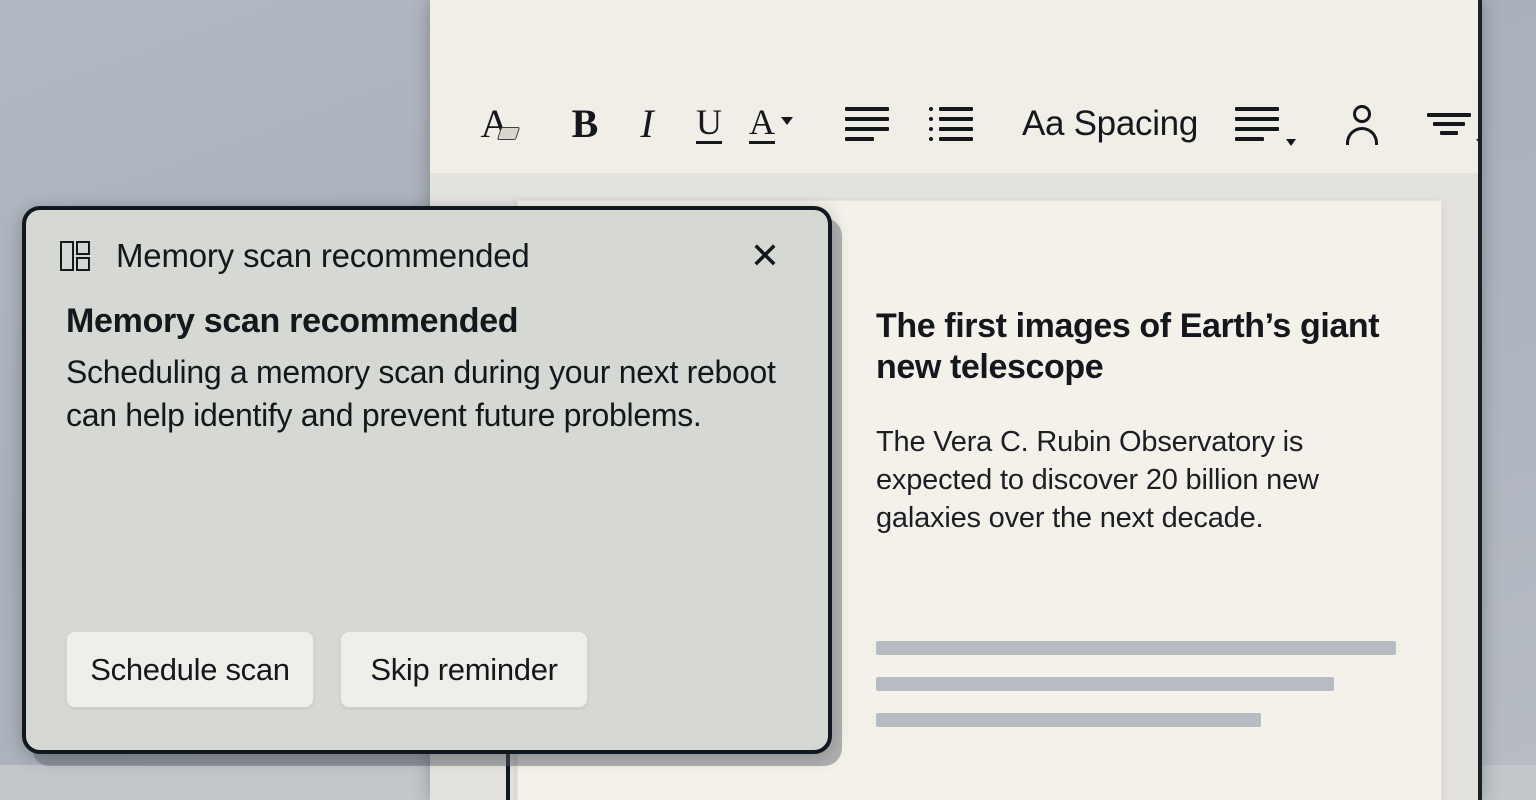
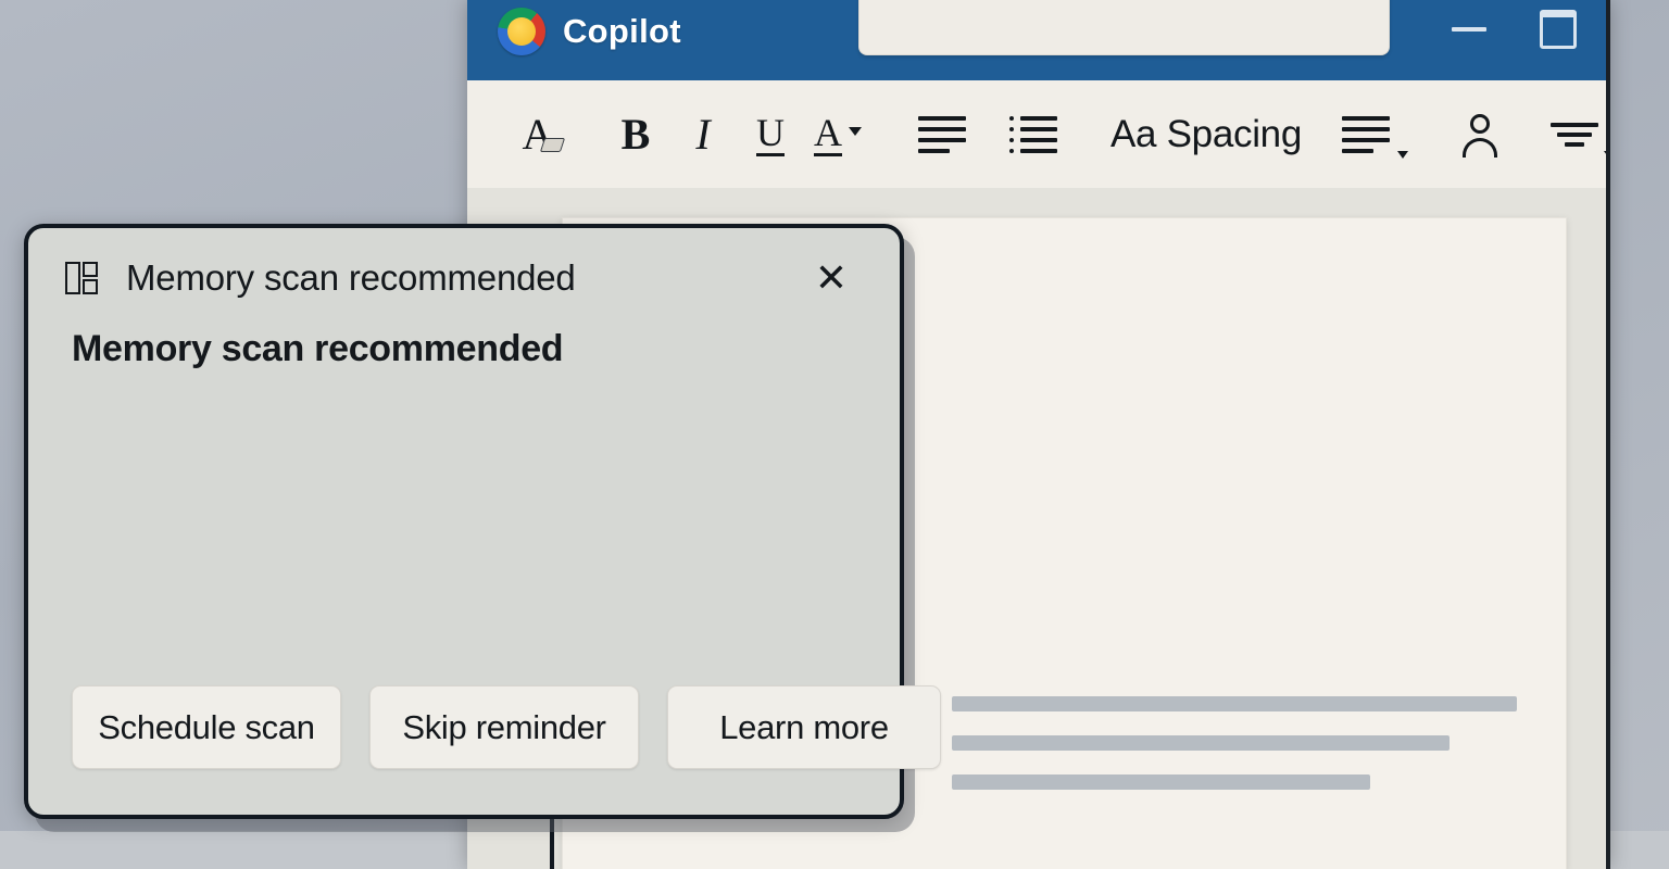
+ Copilot
  A
  B
  I
  U
  A
  Aa Spacing
- The first images of Earth’s giant new telescope
- The Vera C. Rubin Observatory is expected to discover 20 billion new galaxies over the next decade.
  Memory scan recommended
  ✕
  Memory scan recommended
- Scheduling a memory scan during your next reboot can help identify and prevent future problems.
  Schedule scan
  Skip reminder
+ Learn more
